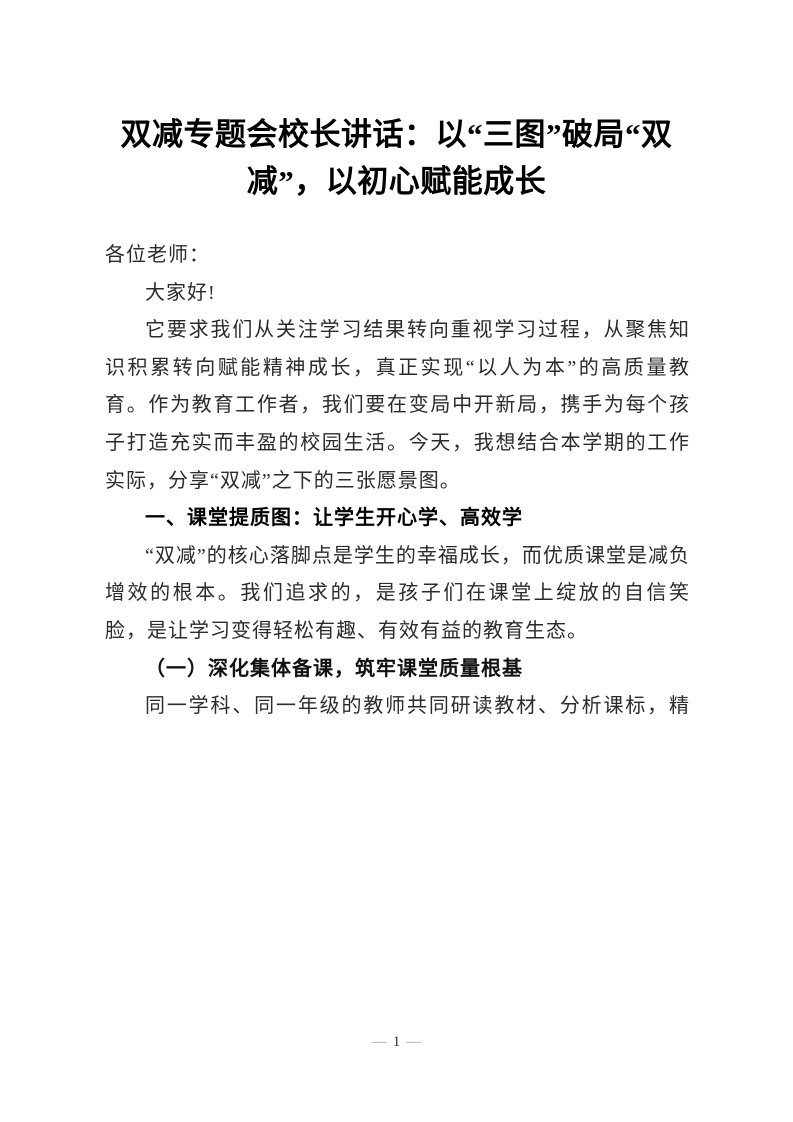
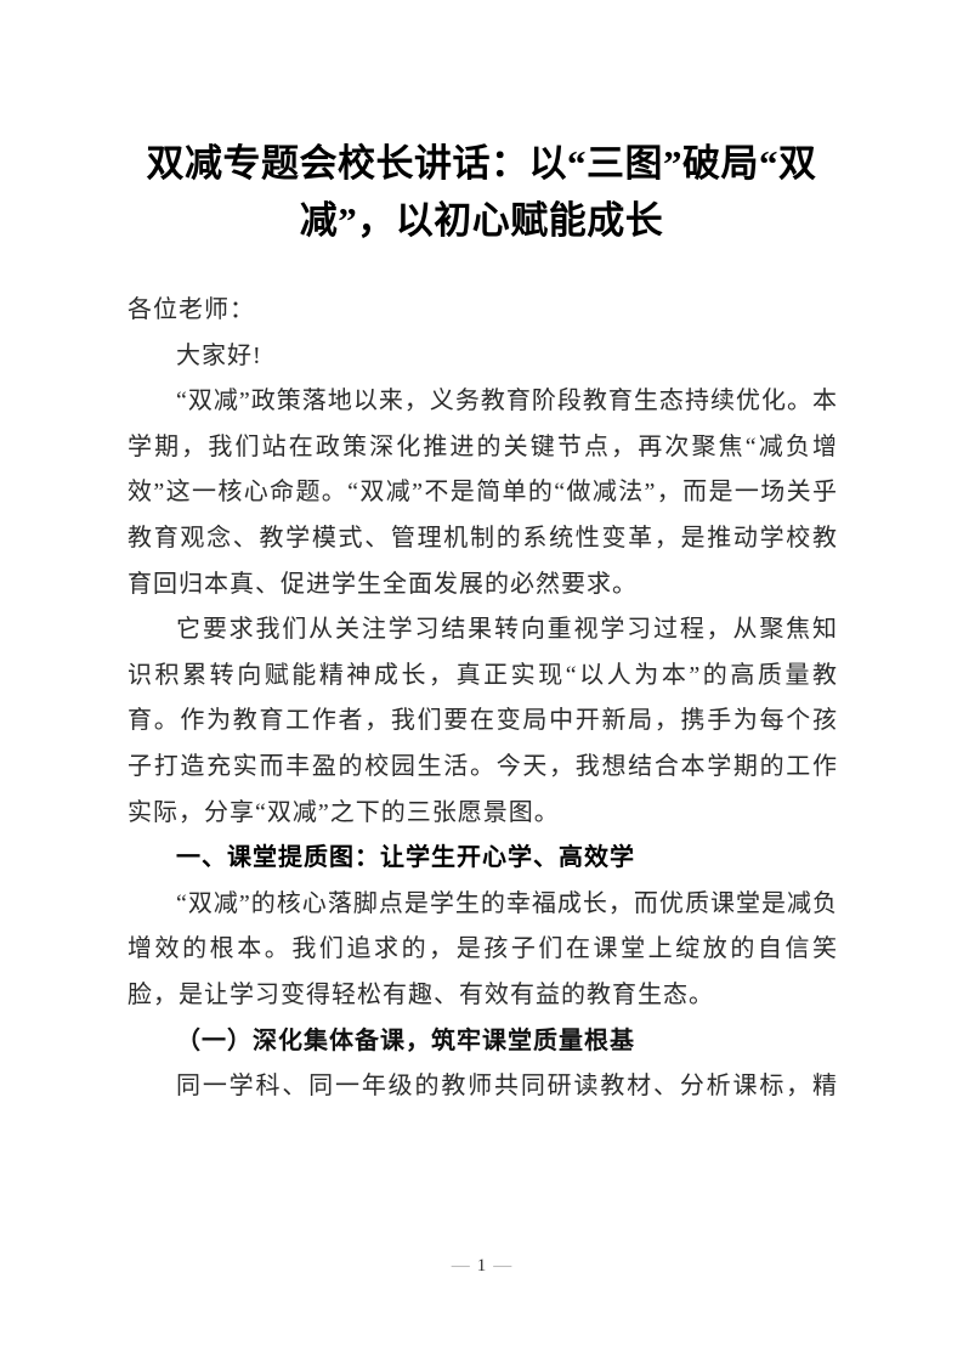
  双减专题会校长讲话：以“三图”破局“双
  减”，以初心赋能成长
  各位老师：
  大家好!
+ “双减”政策落地以来，义务教育阶段教育生态持续优化。本学期，我们站在政策深化推进的关键节点，再次聚焦“减负增效”这一核心命题。“双减”不是简单的“做减法”，而是一场关乎教育观念、教学模式、管理机制的系统性变革，是推动学校教育回归本真、促进学生全面发展的必然要求。
  它要求我们从关注学习结果转向重视学习过程，从聚焦知识积累转向赋能精神成长，真正实现“以人为本”的高质量教育。作为教育工作者，我们要在变局中开新局，携手为每个孩子打造充实而丰盈的校园生活。今天，我想结合本学期的工作实际，分享“双减”之下的三张愿景图。
  一、课堂提质图：让学生开心学、高效学
  “双减”的核心落脚点是学生的幸福成长，而优质课堂是减负增效的根本。我们追求的，是孩子们在课堂上绽放的自信笑脸，是让学习变得轻松有趣、有效有益的教育生态。
  （一）深化集体备课，筑牢课堂质量根基
  同一学科、同一年级的教师共同研读教材、分析课标，精
  — 1 —
